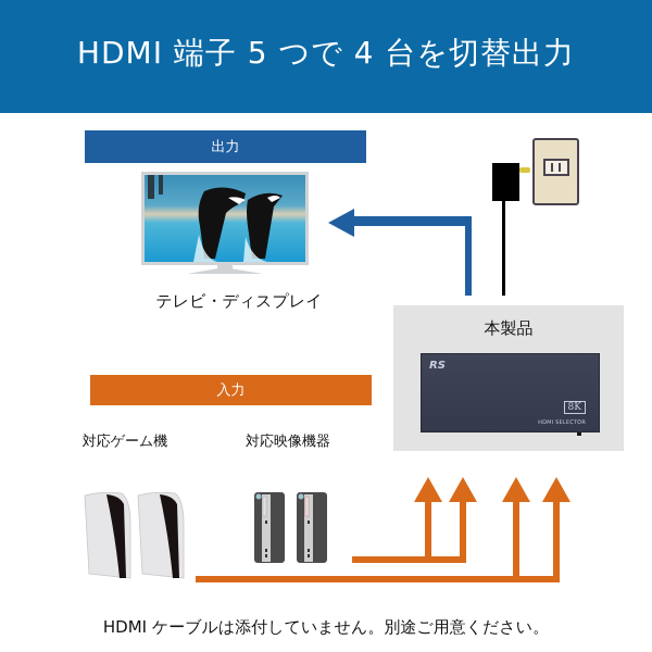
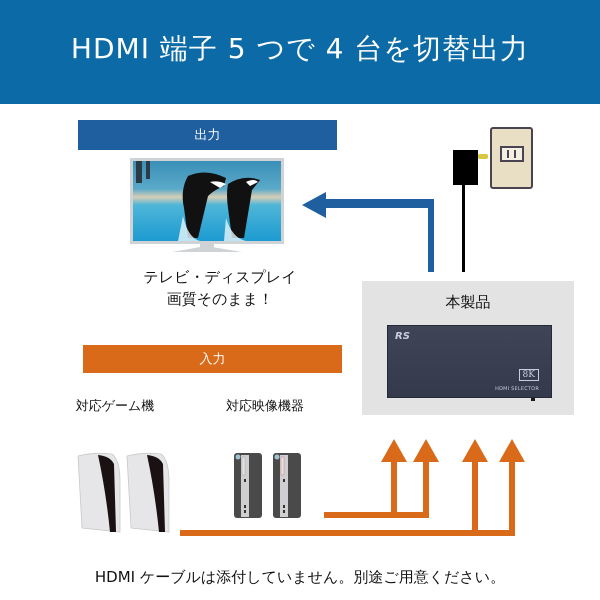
  HDMI 端子 5 つで 4 台を切替出力
  出力
  テレビ・ディスプレイ
+ 画質そのまま！
  本製品
  RS
  8K
  入力
  対応ゲーム機
  対応映像機器
  HDMI ケーブルは添付していません。別途ご用意ください。
